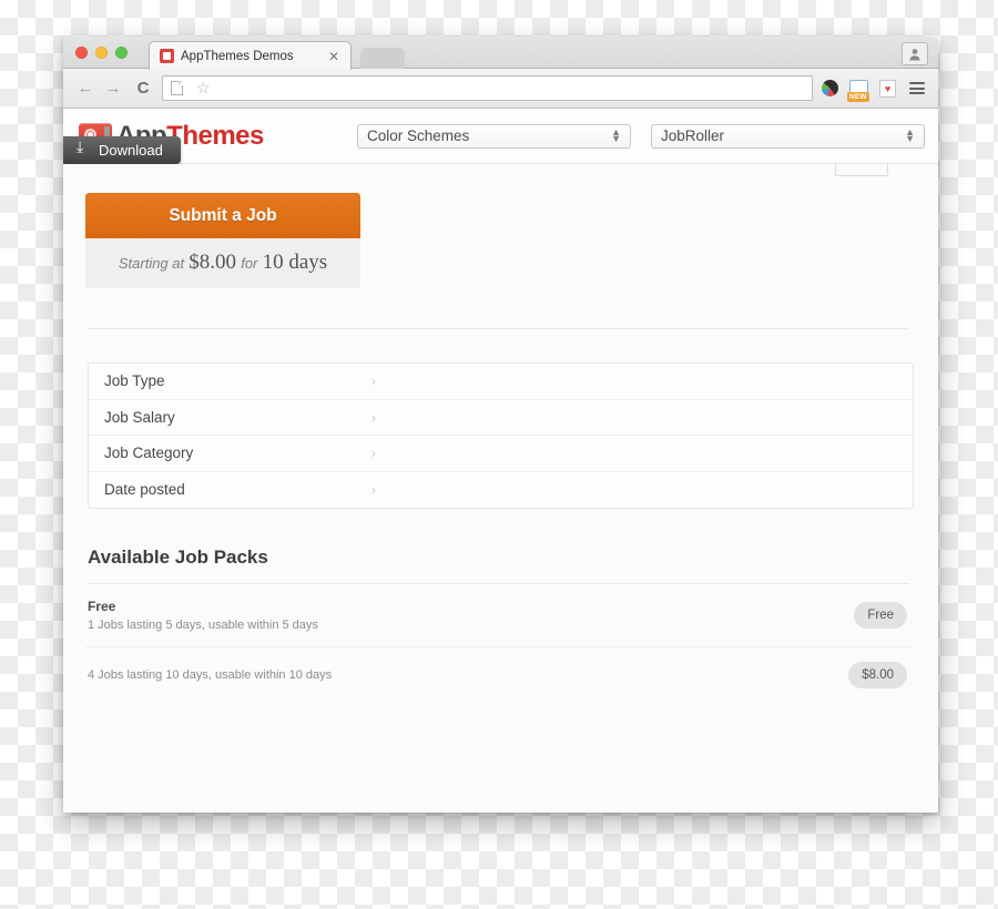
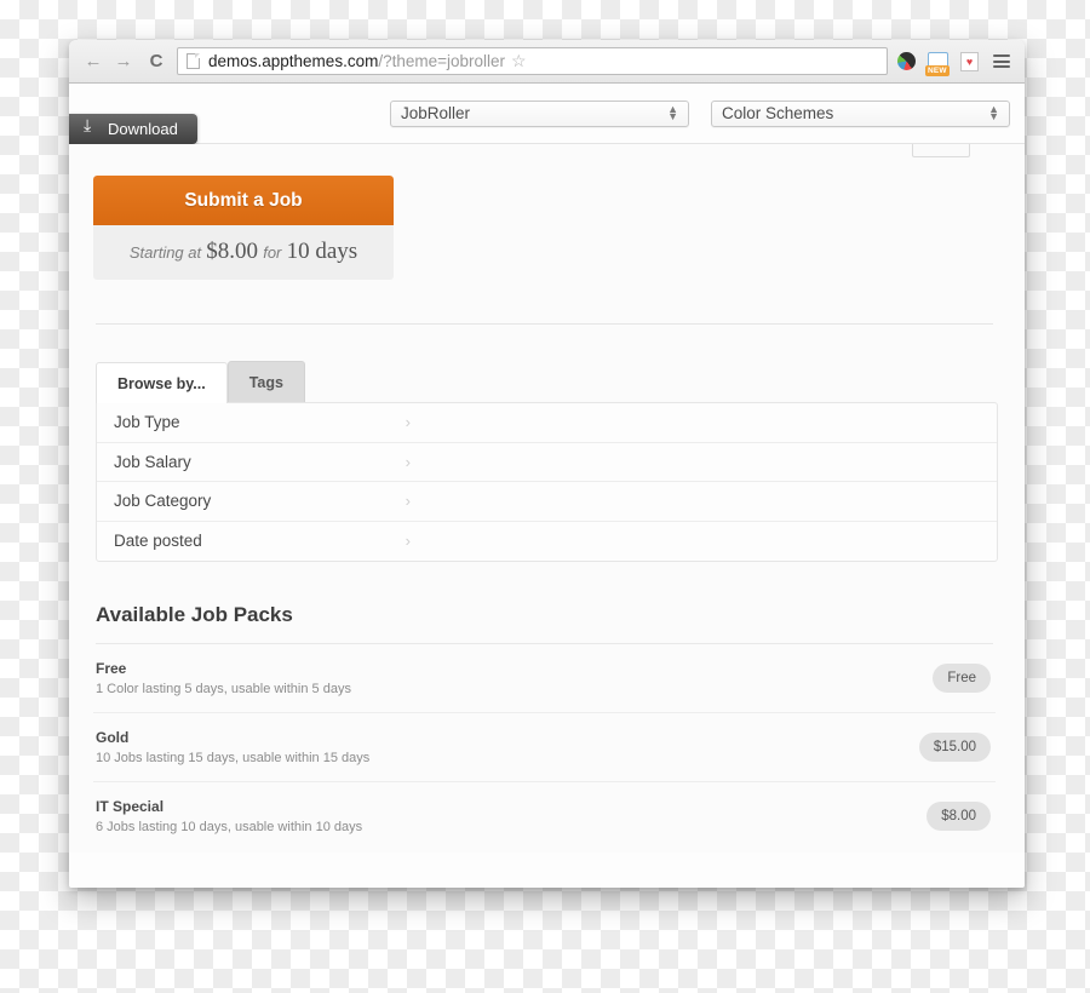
- AppThemes Demos
- ✕
  ←
  →
  C
+ demos.appthemes.com/?theme=jobroller
  ☆
  ♥
- App
- Themes
- Color Schemes
+ JobRoller
  ▲
  ▼
- JobRoller
+ Color Schemes
  ▲
  ▼
  Download
  Submit a Job
  Starting at $8.00 for 10 days
+ Browse by...
+ Tags
  Job Type
  ›
  Job Salary
  ›
  Job Category
  ›
  Date posted
  ›
  Available Job Packs
  Free
- 1 Jobs lasting 5 days, usable within 5 days
+ 1 Color lasting 5 days, usable within 5 days
  Free
+ Gold
+ 10 Jobs lasting 15 days, usable within 15 days
+ $15.00
+ IT Special
- 4 Jobs lasting 10 days, usable within 10 days
+ 6 Jobs lasting 10 days, usable within 10 days
  $8.00
